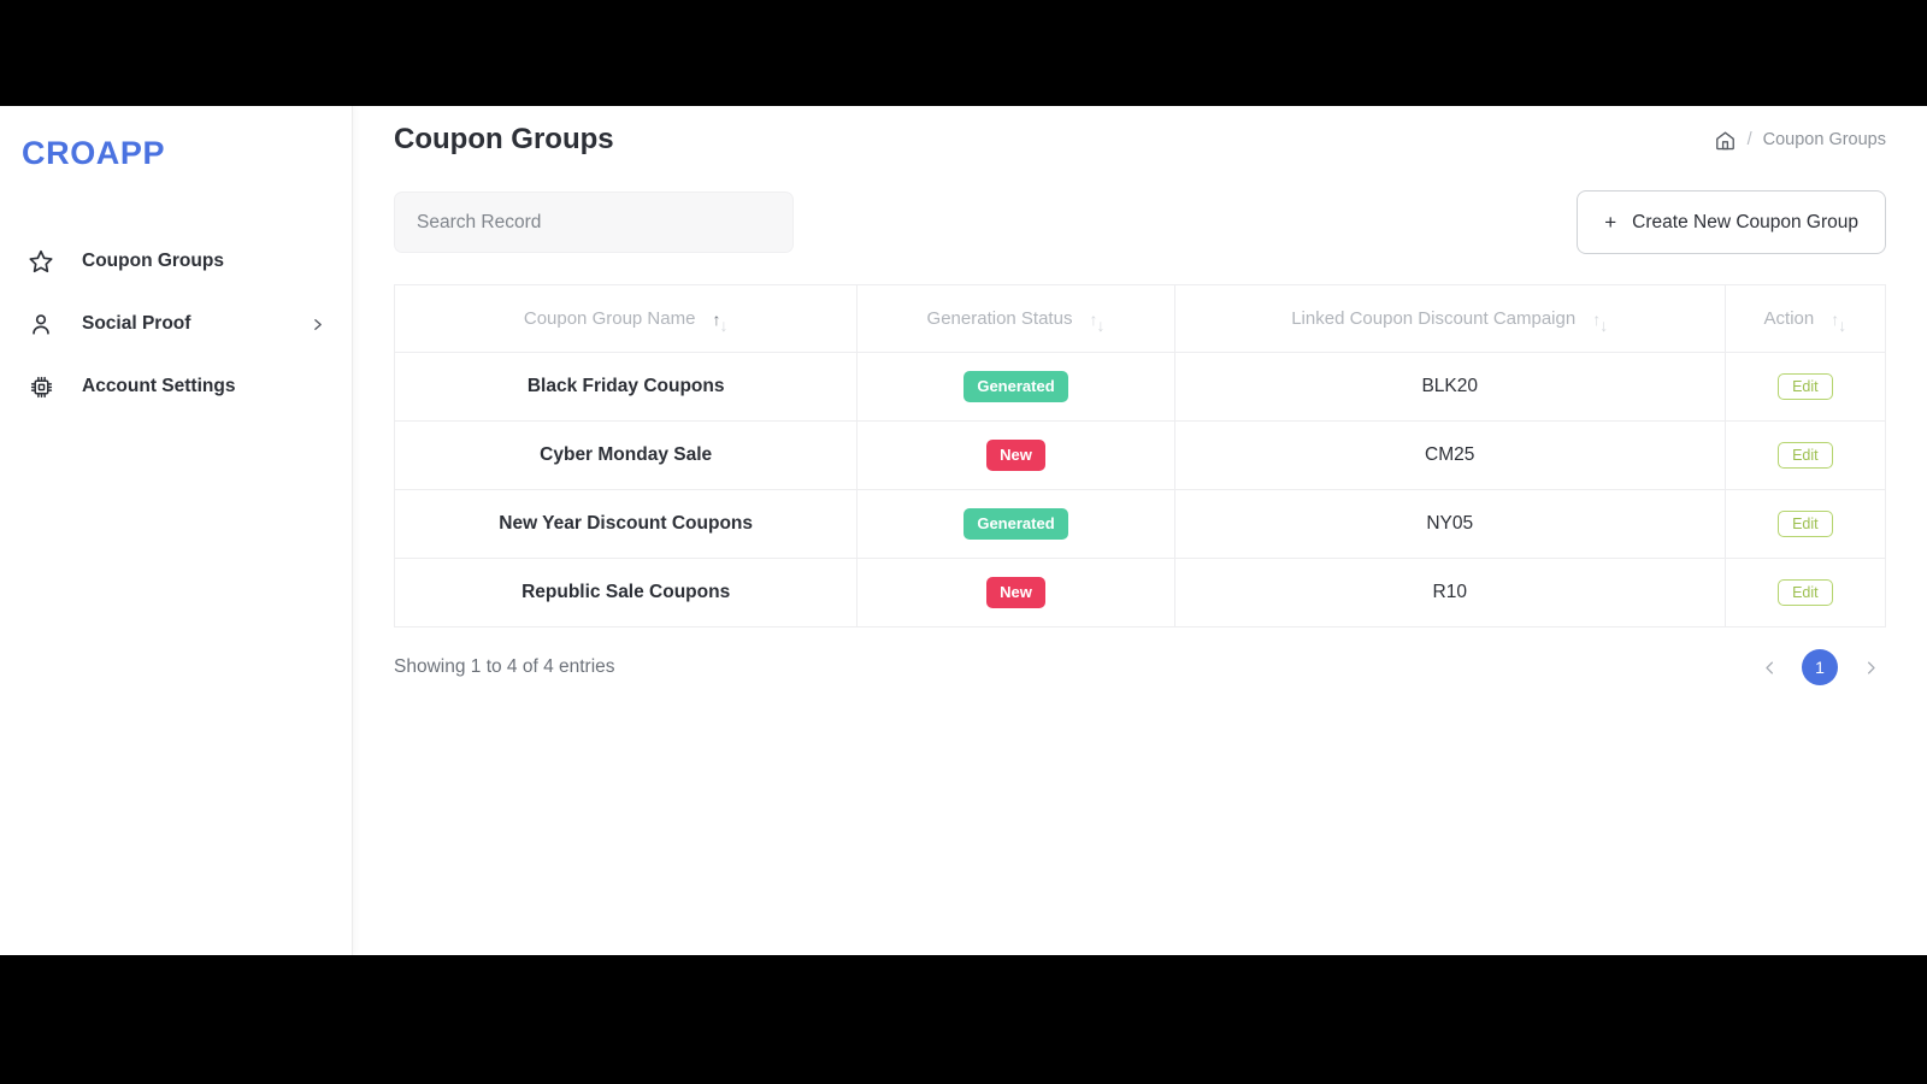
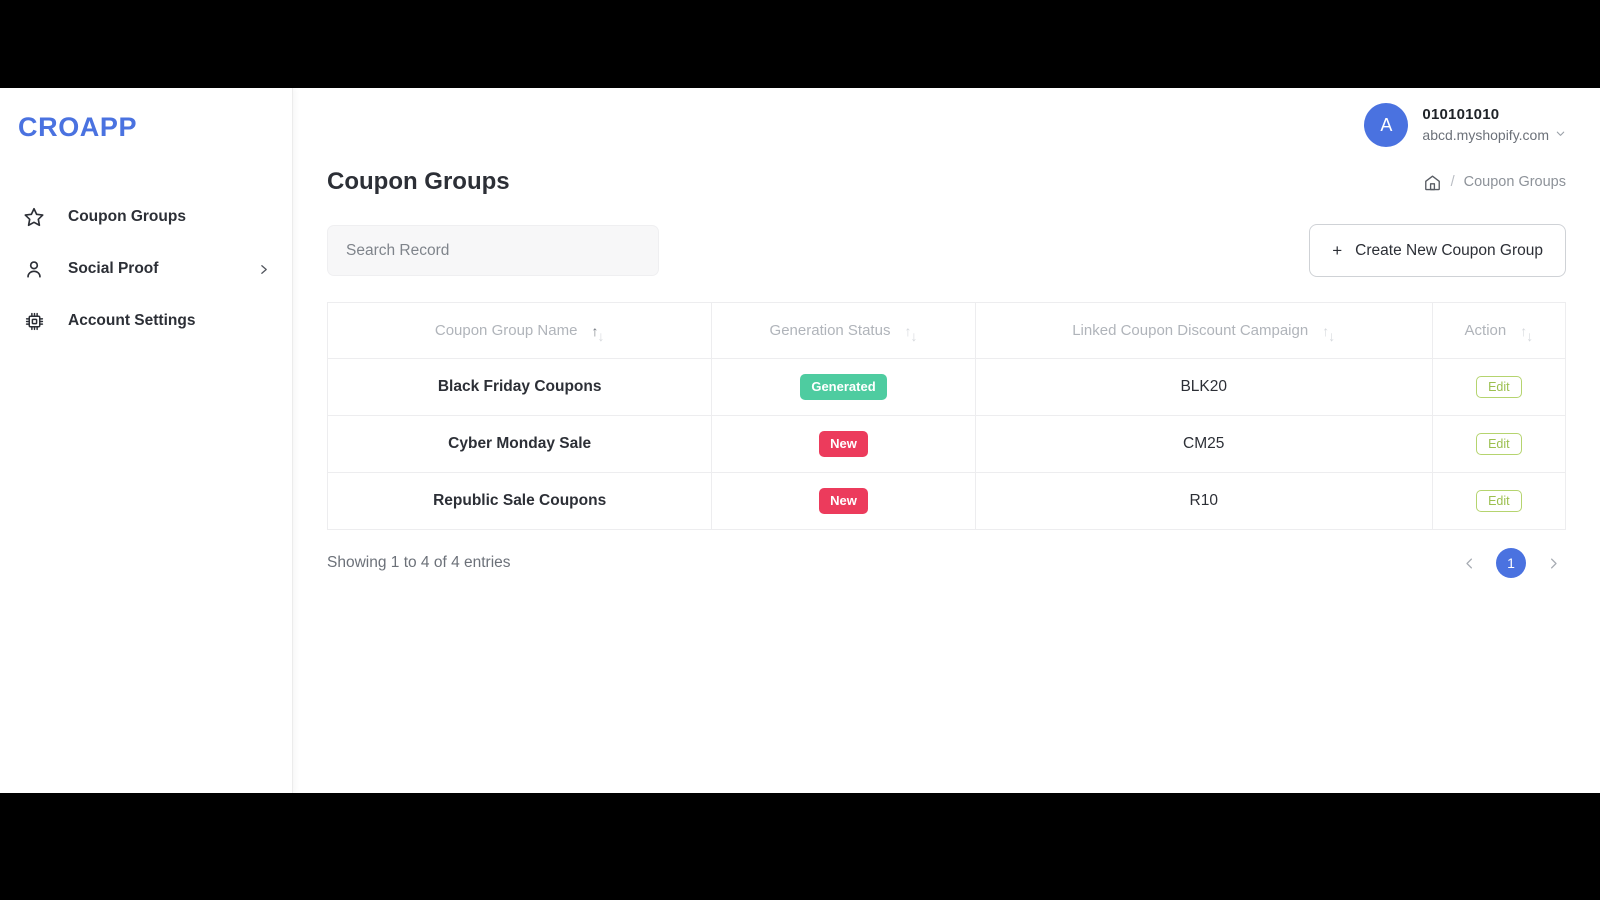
  CROAPP
  Coupon Groups
  Social Proof
  Account Settings
+ A
+ 010101010
+ abcd.myshopify.com
  Coupon Groups
  /
  Coupon Groups
  Search Record
  +
  Create New Coupon Group
  Coupon Group Name ↑↓	Generation Status ↑↓	Linked Coupon Discount Campaign ↑↓	Action ↑↓
  Black Friday Coupons	Generated	BLK20	Edit
  Cyber Monday Sale	New	CM25	Edit
- New Year Discount Coupons	Generated	NY05	Edit
  Republic Sale Coupons	New	R10	Edit
  Showing 1 to 4 of 4 entries
  1
